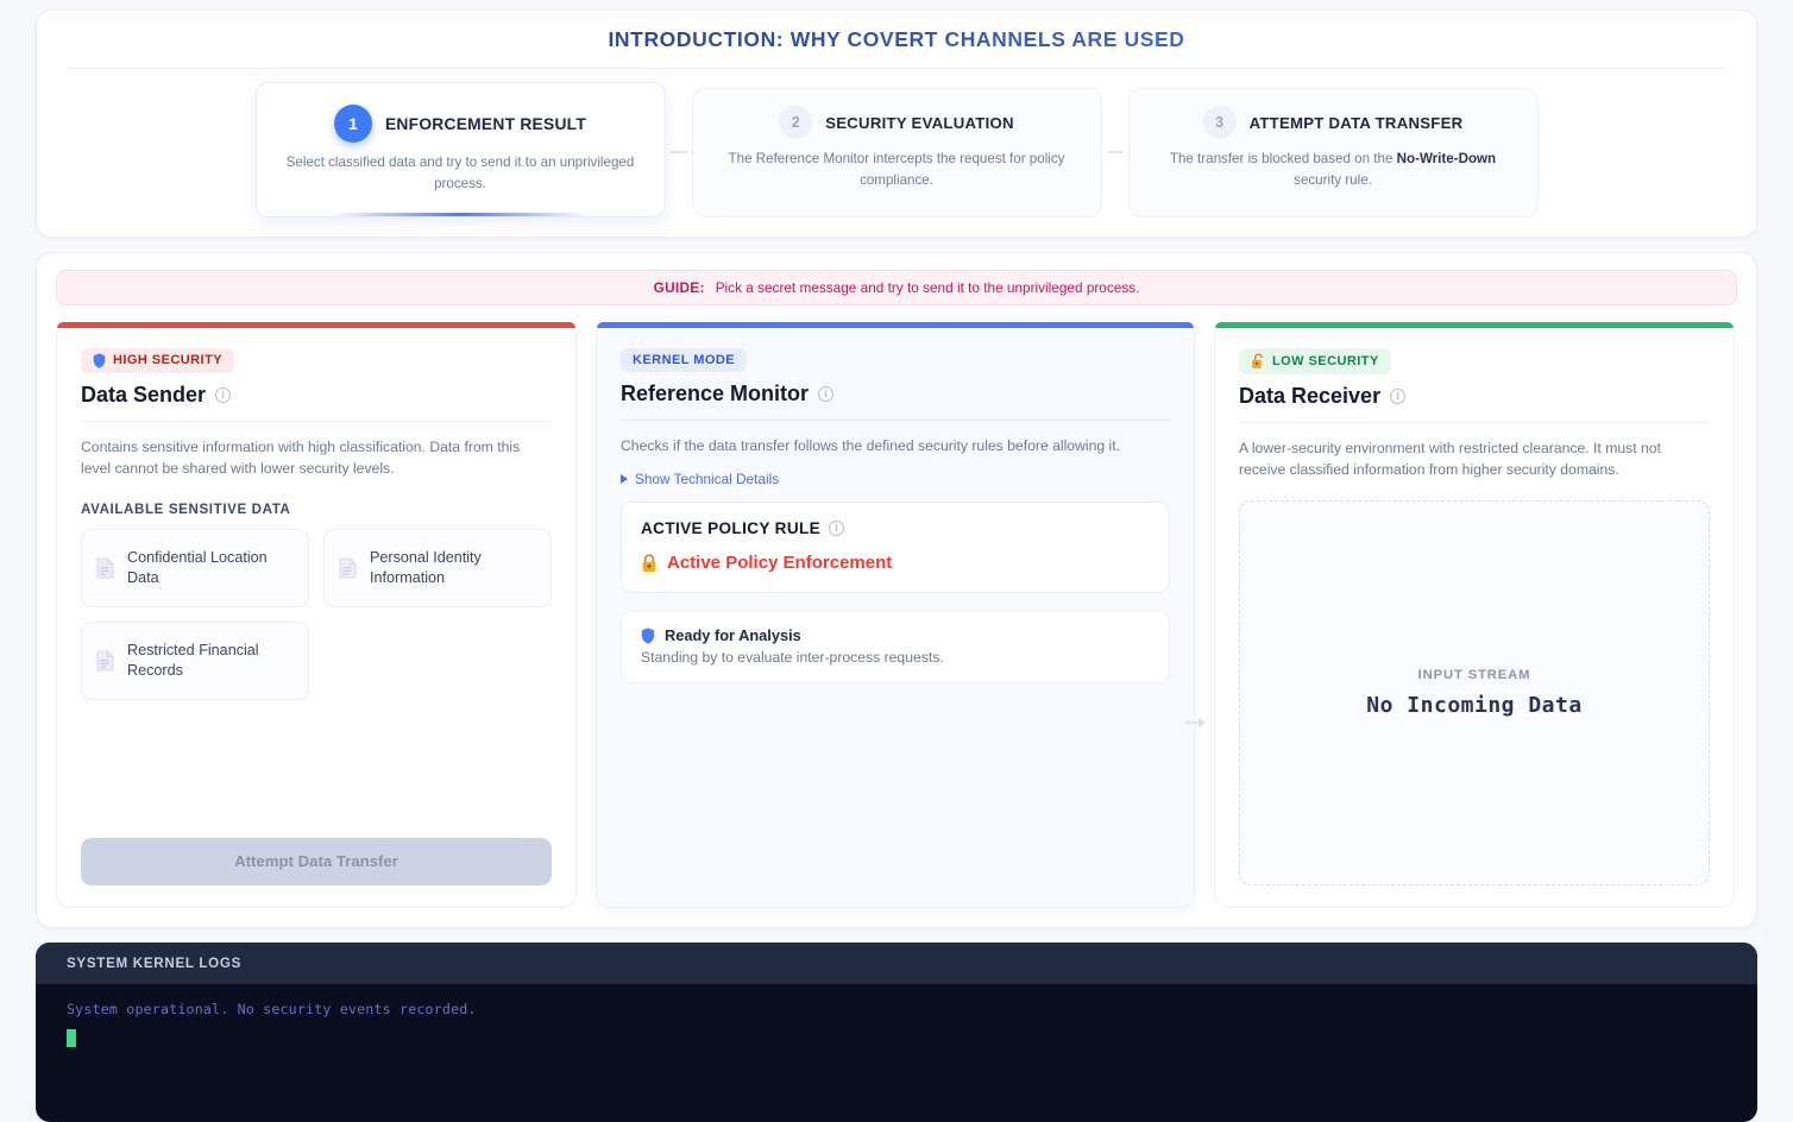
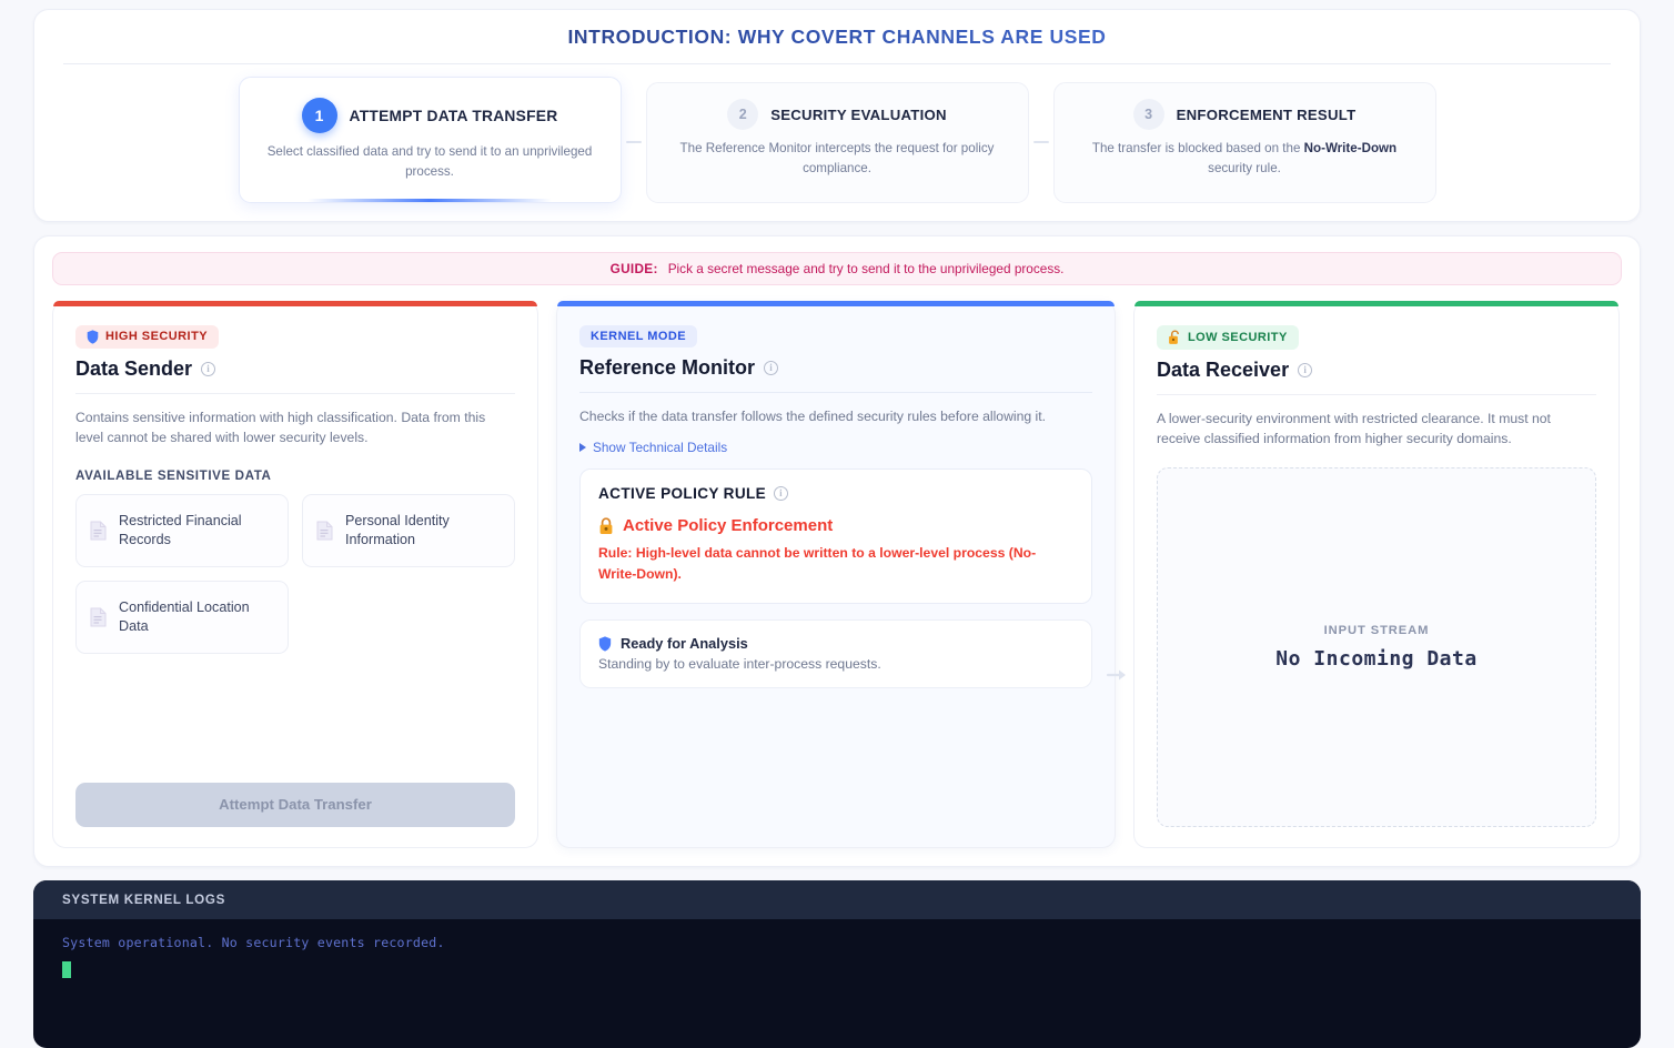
  INTRODUCTION: WHY COVERT CHANNELS ARE USED
  1
- ENFORCEMENT RESULT
+ ATTEMPT DATA TRANSFER
  Select classified data and try to send it to an unprivileged process.
  2
  SECURITY EVALUATION
  The Reference Monitor intercepts the request for policy compliance.
  3
- ATTEMPT DATA TRANSFER
+ ENFORCEMENT RESULT
  The transfer is blocked based on the No-Write-Down security rule.
  GUIDE:
  Pick a secret message and try to send it to the unprivileged process.
  HIGH SECURITY
  Data Sender
  i
  Contains sensitive information with high classification. Data from this level cannot be shared with lower security levels.
  AVAILABLE SENSITIVE DATA
- Confidential Location Data
+ Restricted Financial Records
  Personal Identity Information
- Restricted Financial Records
+ Confidential Location Data
  Attempt Data Transfer
  KERNEL MODE
  Reference Monitor
  i
  Checks if the data transfer follows the defined security rules before allowing it.
  Show Technical Details
  ACTIVE POLICY RULE
  i
  Active Policy Enforcement
+ Rule: High-level data cannot be written to a lower-level process (No-Write-Down).
  Ready for Analysis
  Standing by to evaluate inter-process requests.
  LOW SECURITY
  Data Receiver
  i
  A lower-security environment with restricted clearance. It must not receive classified information from higher security domains.
  INPUT STREAM
  No Incoming Data
  SYSTEM KERNEL LOGS
  System operational. No security events recorded.
